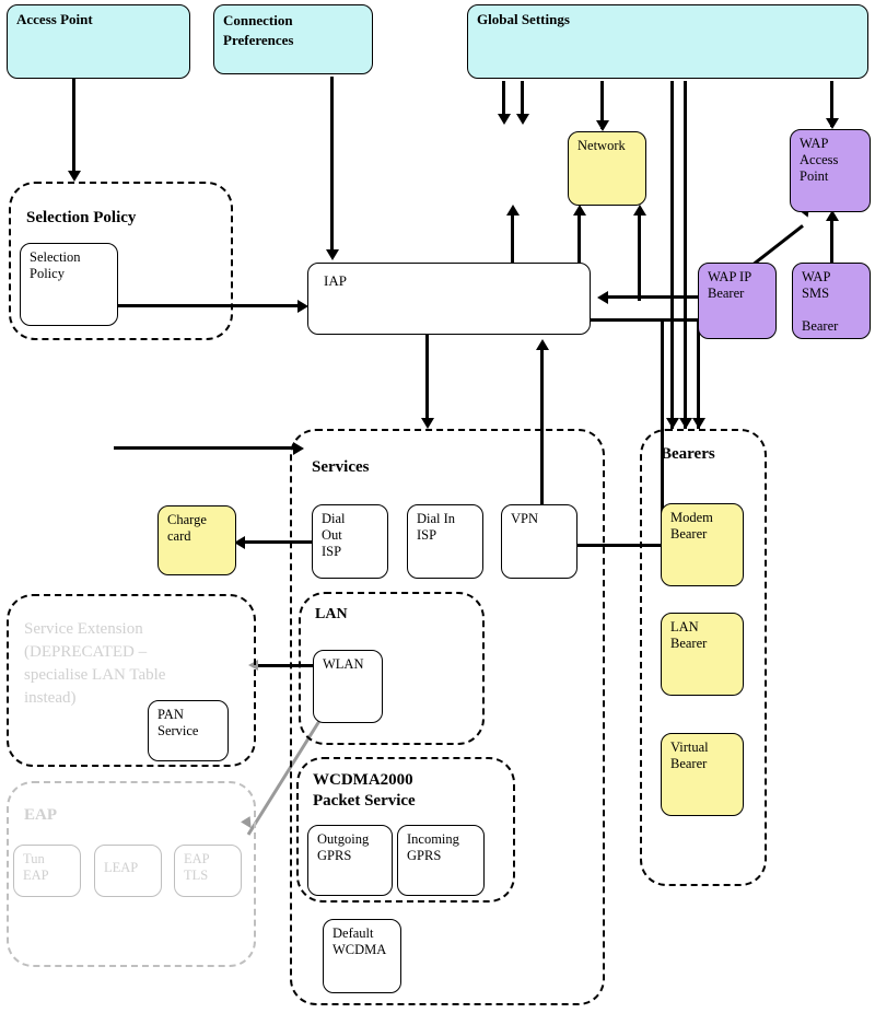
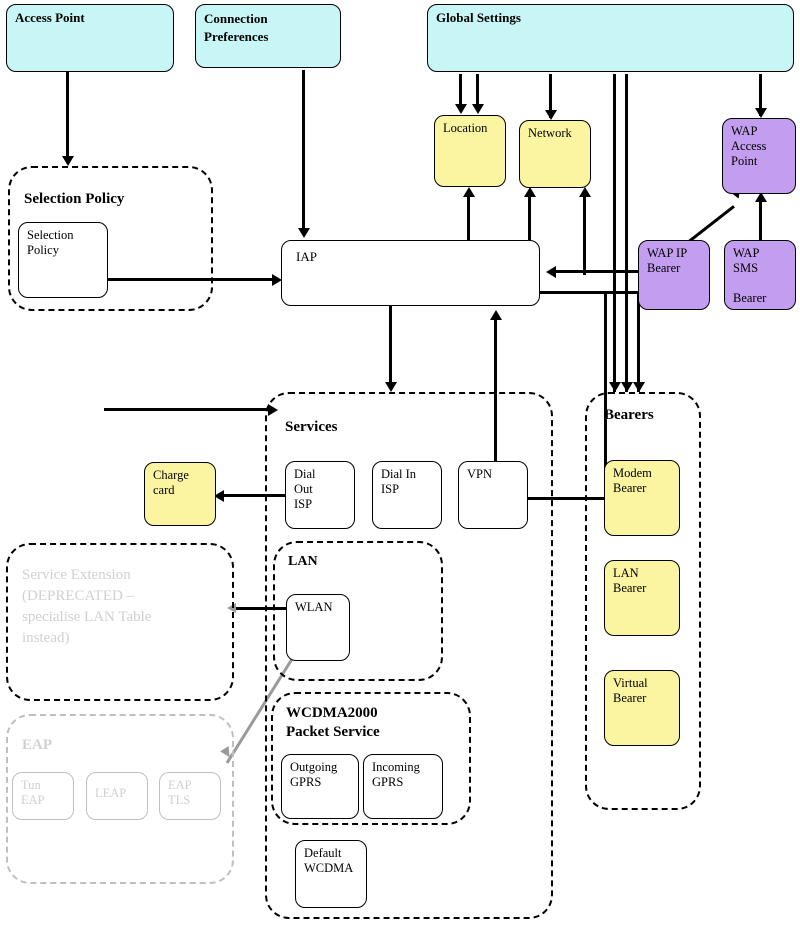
  Selection Policy
  Services
  LAN
  WCDMA2000
  Packet Service
  Bearers
  Service Extension
  (DEPRECATED –
  specialise LAN Table
  instead)
  EAP
  Access Point
  Connection
  Preferences
  Global Settings
+ Location
  Network
  WAP
  Access
  Point
  WAP IP
  Bearer
  WAP
  SMS
  Bearer
  IAP
  Selection
  Policy
  Charge
  card
  Dial
  Out
  ISP
  Dial In
  ISP
  VPN
  WLAN
  Outgoing
  GPRS
  Incoming
  GPRS
  Default
  WCDMA
  Modem
  Bearer
  LAN
  Bearer
  Virtual
  Bearer
- PAN
- Service
  Tun
  EAP
  LEAP
  EAP
  TLS
